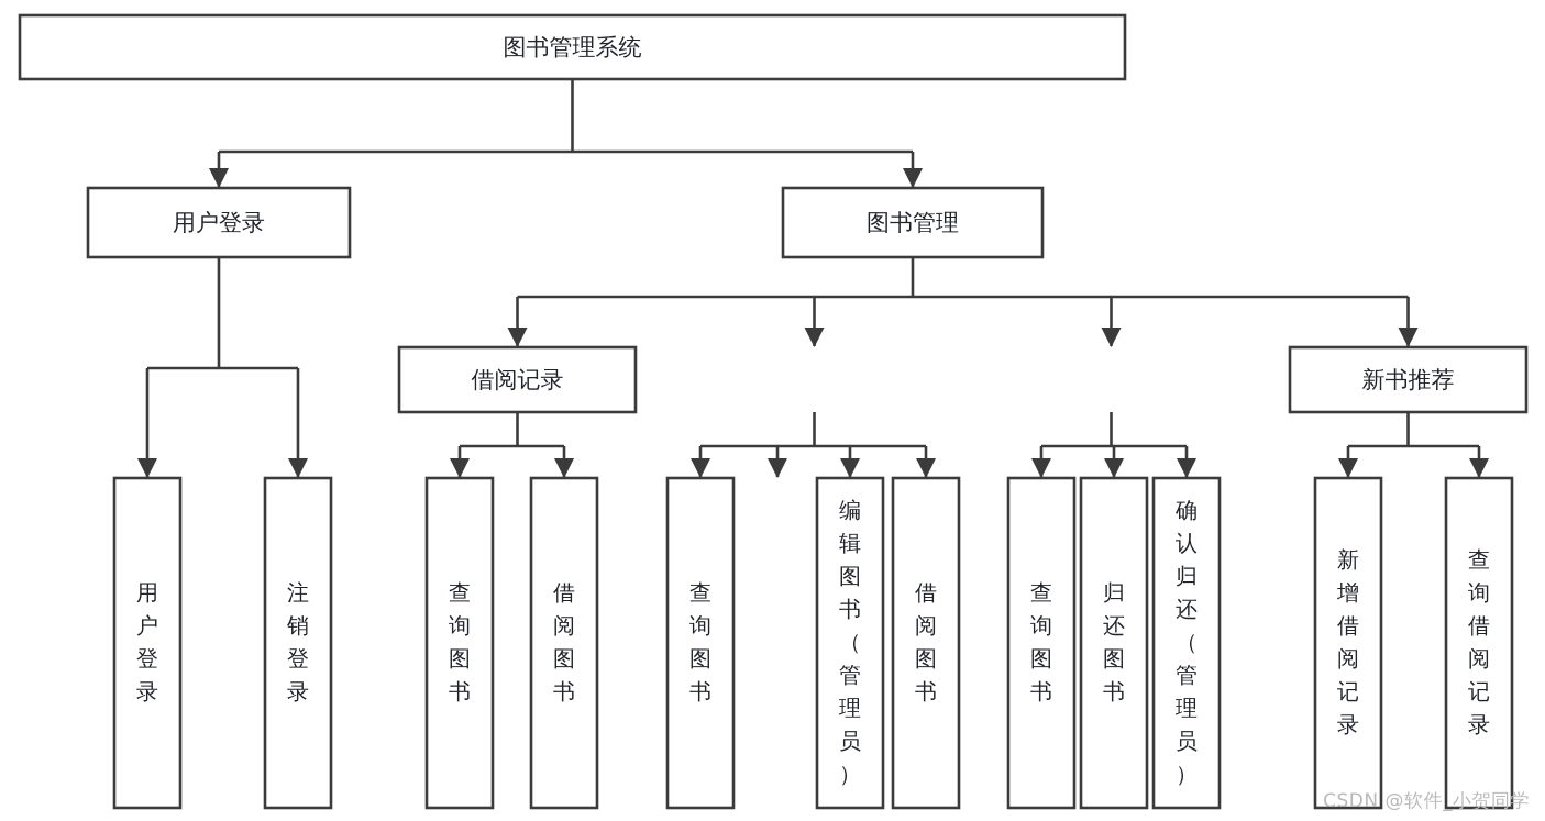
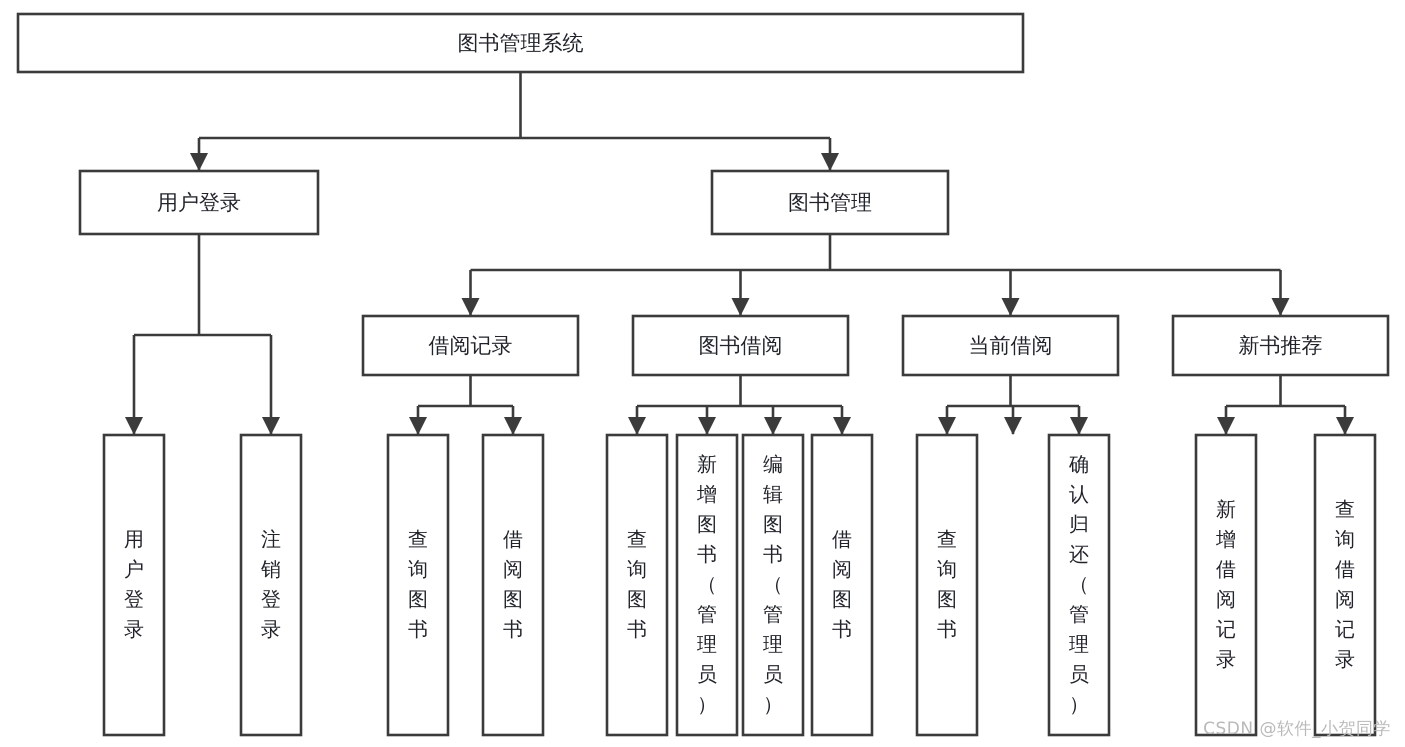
  图书管理系统
  用户登录
  图书管理
  借阅记录
+ 图书借阅
+ 当前借阅
  新书推荐
  用户登录
  注销登录
  查询图书
  借阅图书
  查询图书
+ 新增图书（管理员）
  编辑图书（管理员）
  借阅图书
  查询图书
- 归还图书
  确认归还（管理员）
  新增借阅记录
  查询借阅记录
  CSDN @软件_小贺同学
